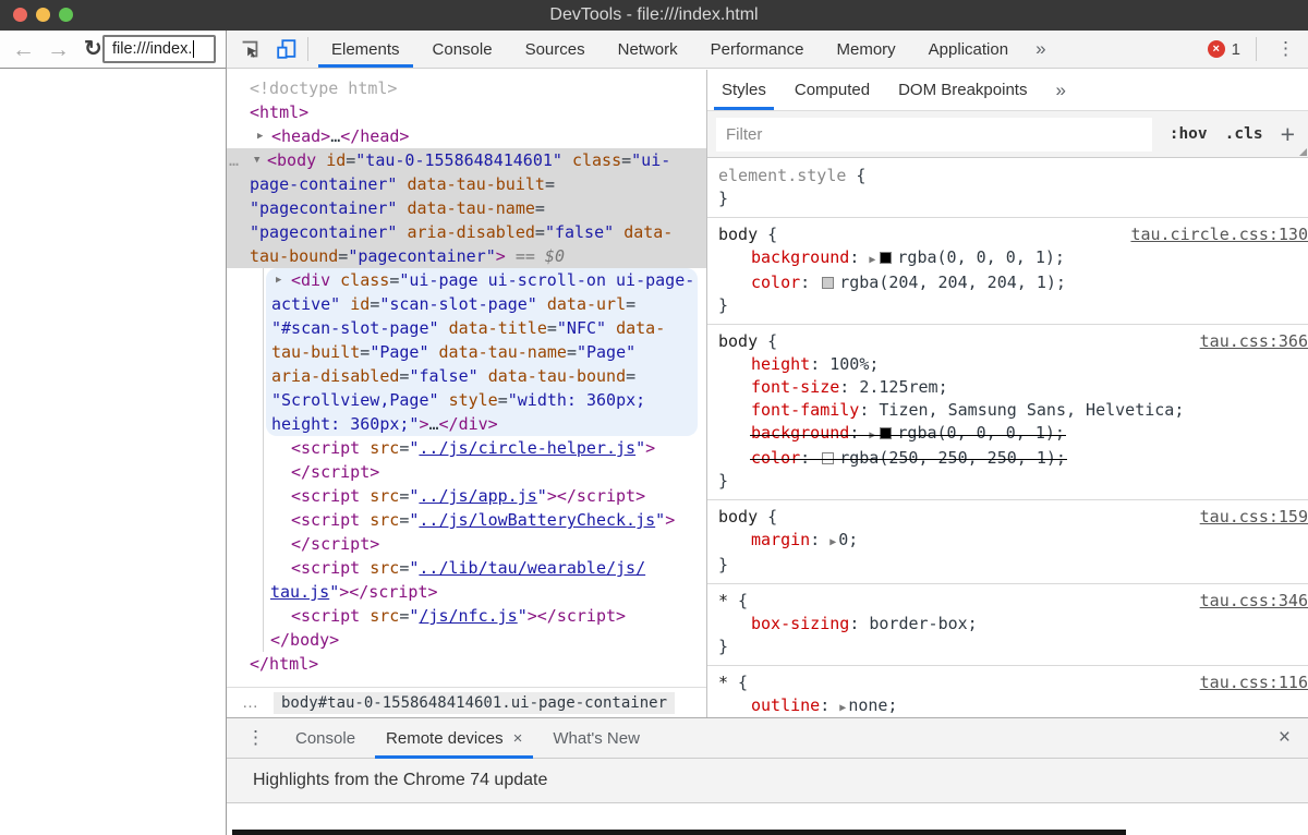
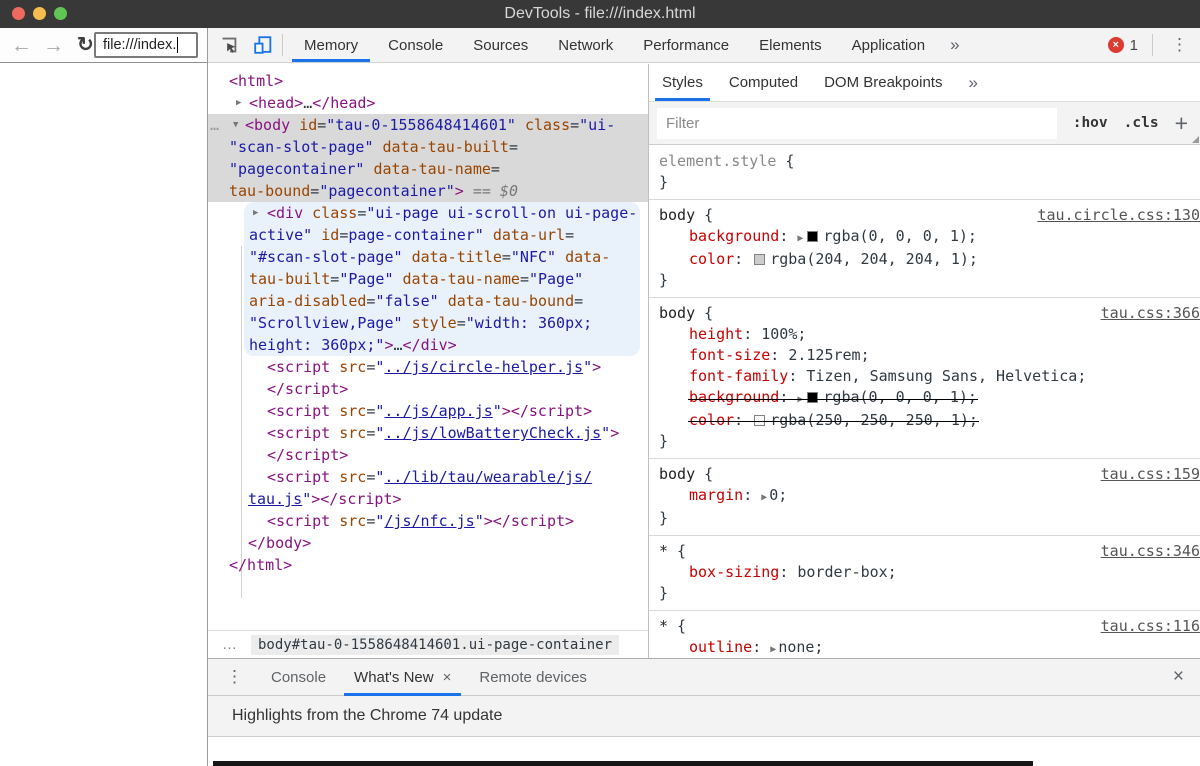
  DevTools - file:///index.html
  ←
  →
  ↻
  file:///index.
- Elements
+ Memory
  Console
  Sources
  Network
  Performance
- Memory
+ Elements
  Application
  »
  ×
  1
  ⋮
- <!doctype html>
  <html>
  ▶
  <head>…</head>
  …
  ▼
  <body id="tau-0-1558648414601" class="ui-
- page-container" data-tau-built=
+ "scan-slot-page" data-tau-built=
  "pagecontainer" data-tau-name=
- "pagecontainer" aria-disabled="false" data-
  tau-bound="pagecontainer"> == $0
  ▶
  <div class="ui-page ui-scroll-on ui-page-
- active" id="scan-slot-page" data-url=
+ active" id=page-container" data-url=
  "#scan-slot-page" data-title="NFC" data-
  tau-built="Page" data-tau-name="Page"
  aria-disabled="false" data-tau-bound=
  "Scrollview,Page" style="width: 360px;
  height: 360px;">…</div>
  <script src="../js/circle-helper.js">
  </script>
  <script src="../js/app.js"></script>
  <script src="../js/lowBatteryCheck.js">
  </script>
  <script src="../lib/tau/wearable/js/
  tau.js"></script>
  <script src="/js/nfc.js"></script>
  </body>
  </html>
  …
  body#tau-0-1558648414601.ui-page-container
  Styles
  Computed
  DOM Breakpoints
  »
  Filter
  :hov
  .cls
  +
  element.style {
  }
  body {
  tau.circle.css:130
  background: ▶ rgba(0, 0, 0, 1);
  color: rgba(204, 204, 204, 1);
  }
  body {
  tau.css:366
  height: 100%;
  font-size: 2.125rem;
  font-family: Tizen, Samsung Sans, Helvetica;
  background: ▶ rgba(0, 0, 0, 1);
  color: rgba(250, 250, 250, 1);
  }
  body {
  tau.css:159
  margin: ▶ 0;
  }
  * {
  tau.css:346
  box-sizing: border-box;
  }
  * {
  tau.css:116
  outline: ▶ none;
  ⋮
  Console
- Remote devices
+ What's New
  ×
- What's New
+ Remote devices
  ×
  Highlights from the Chrome 74 update
